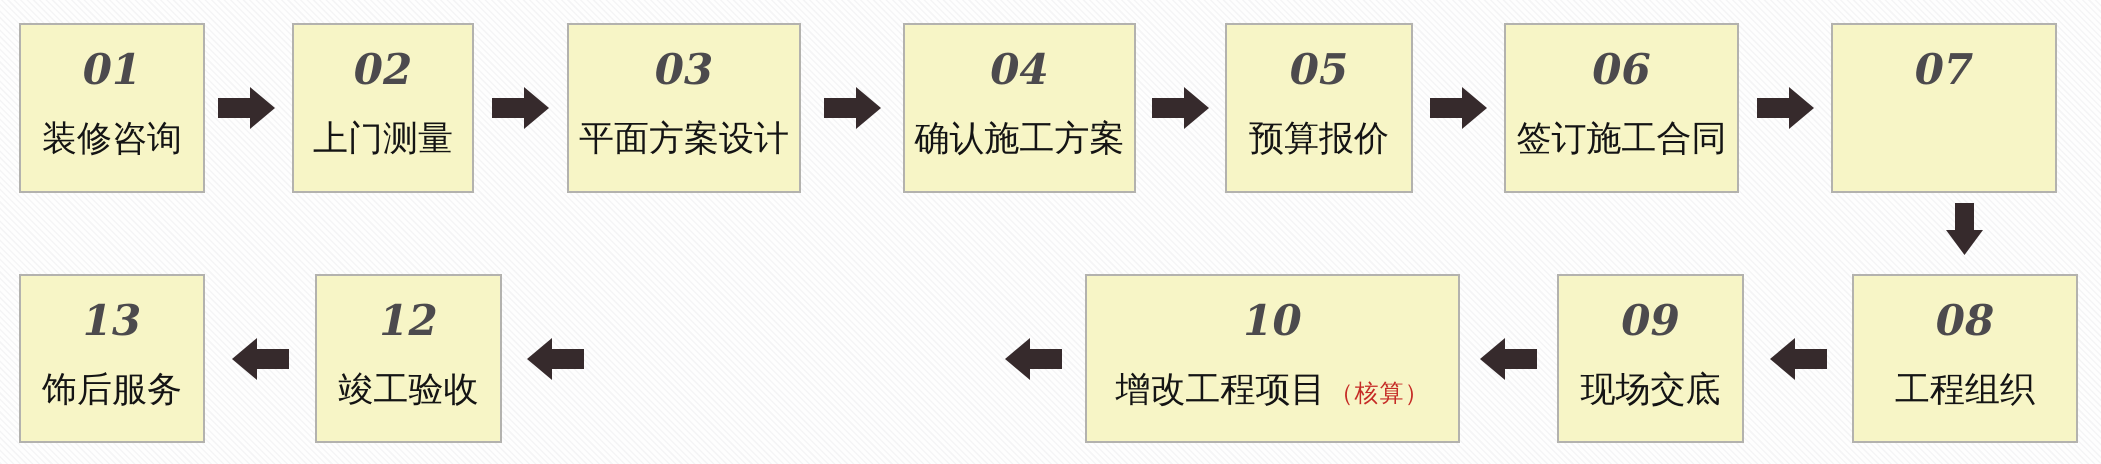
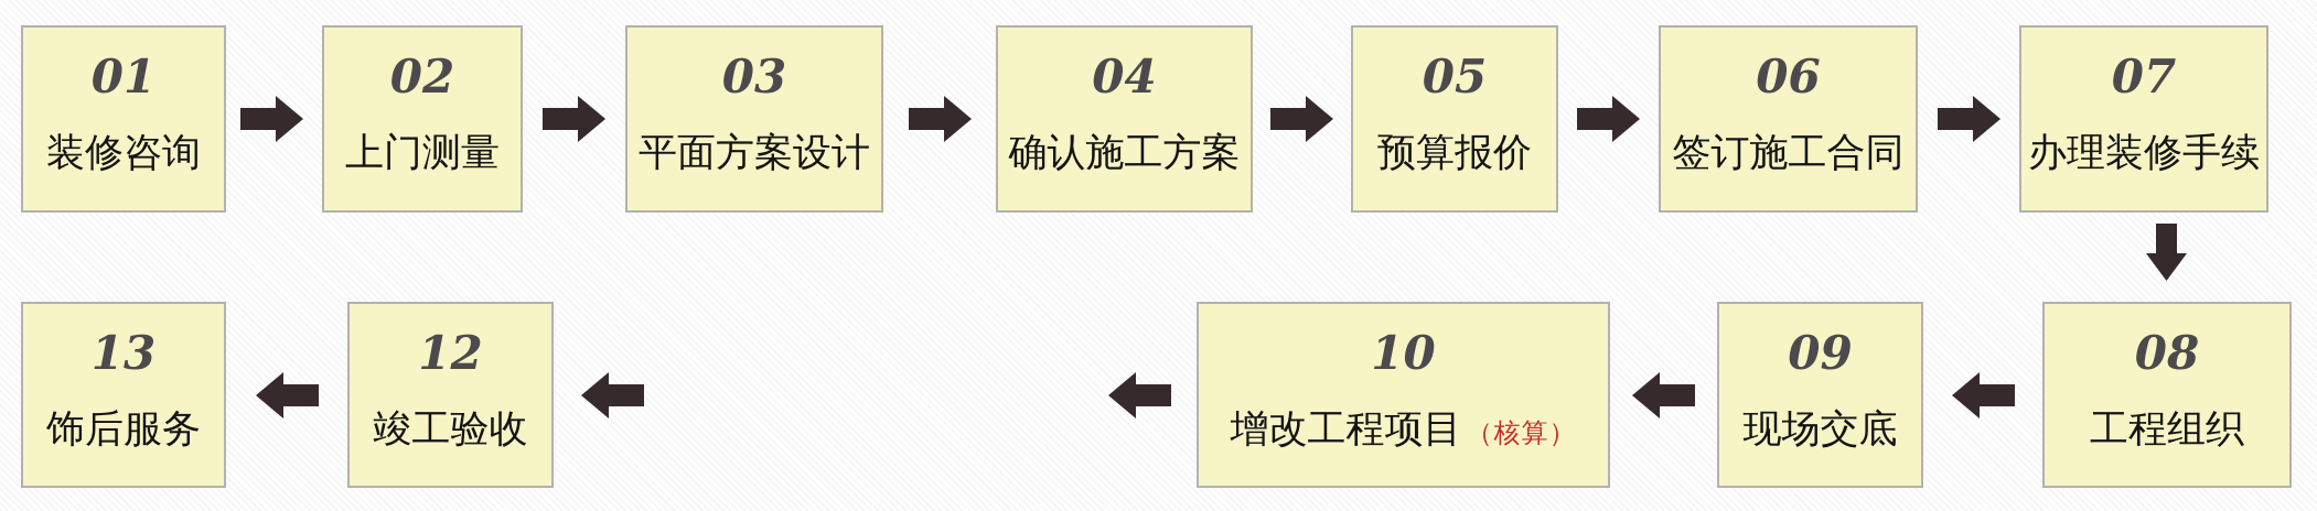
  01
  装修咨询
  02
  上门测量
  03
  平面方案设计
  04
  确认施工方案
  05
  预算报价
  06
  签订施工合同
  07
+ 办理装修手续
  08
  工程组织
  09
  现场交底
  10
  增改工程项目
  （核算）
  12
  竣工验收
  13
  饰后服务
